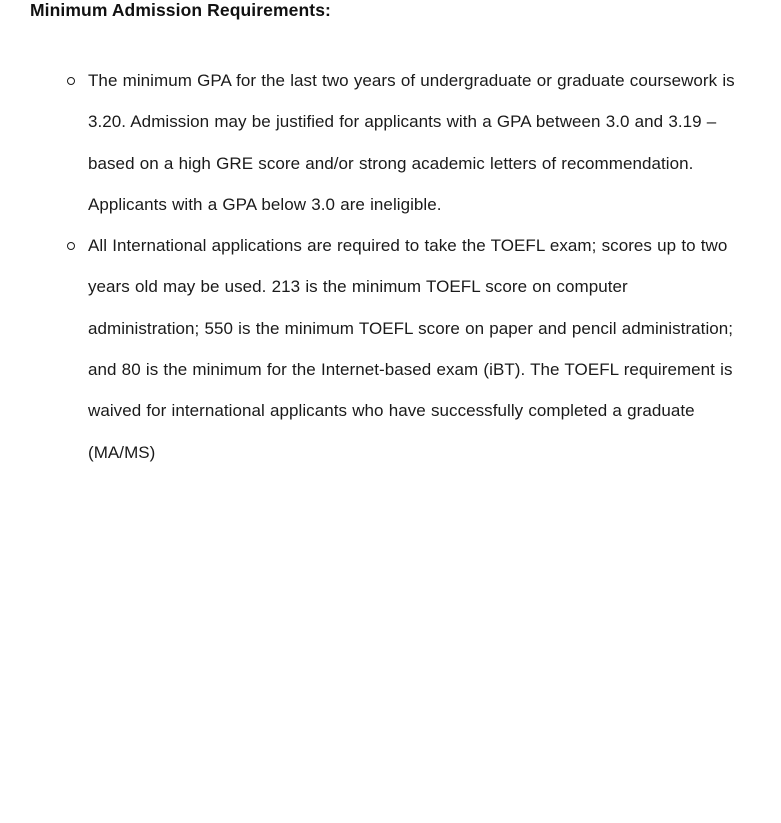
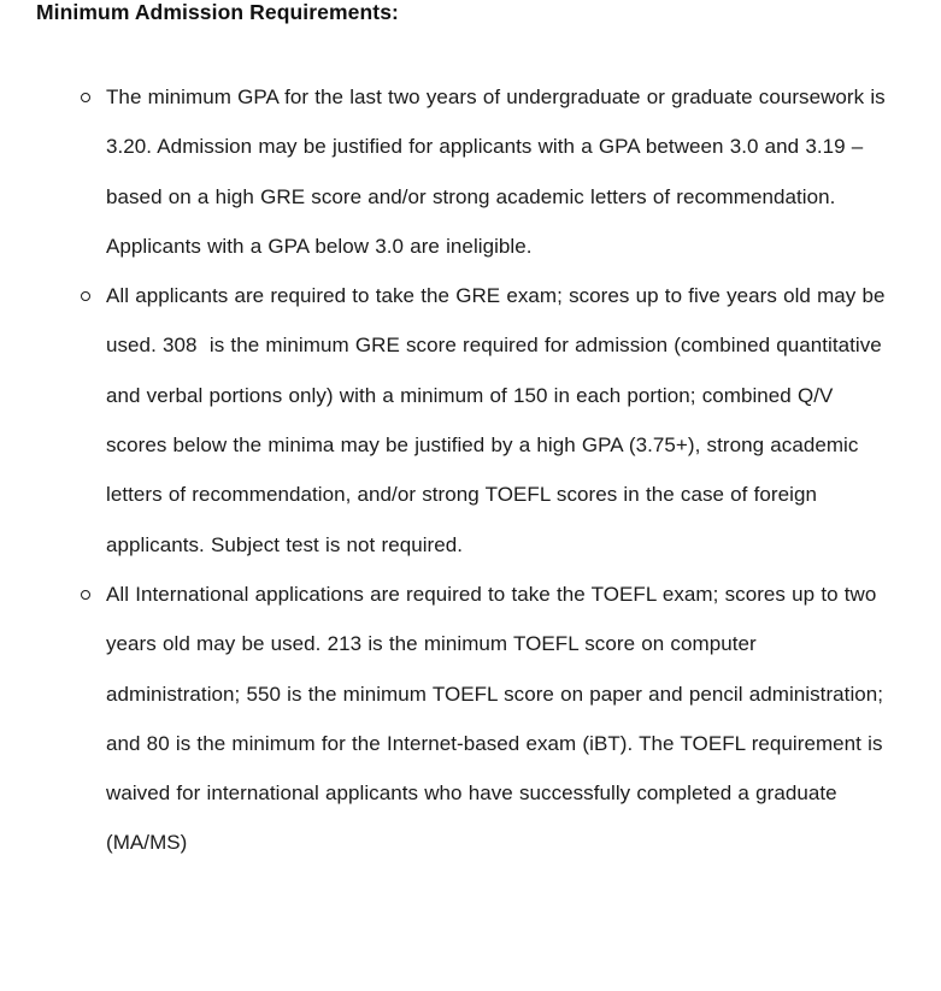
  Minimum Admission Requirements:
  The minimum GPA for the last two years of undergraduate or graduate coursework is 3.20. Admission may be justified for applicants with a GPA between 3.0 and 3.19 – based on a high GRE score and/or strong academic letters of recommendation. Applicants with a GPA below 3.0 are ineligible.
+ All applicants are required to take the GRE exam; scores up to five years old may be used. 308 is the minimum GRE score required for admission (combined quantitative and verbal portions only) with a minimum of 150 in each portion; combined Q/V scores below the minima may be justified by a high GPA (3.75+), strong academic letters of recommendation, and/or strong TOEFL scores in the case of foreign applicants. Subject test is not required.
  All International applications are required to take the TOEFL exam; scores up to two years old may be used. 213 is the minimum TOEFL score on computer administration; 550 is the minimum TOEFL score on paper and pencil administration; and 80 is the minimum for the Internet-based exam (iBT). The TOEFL requirement is waived for international applicants who have successfully completed a graduate (MA/MS)
